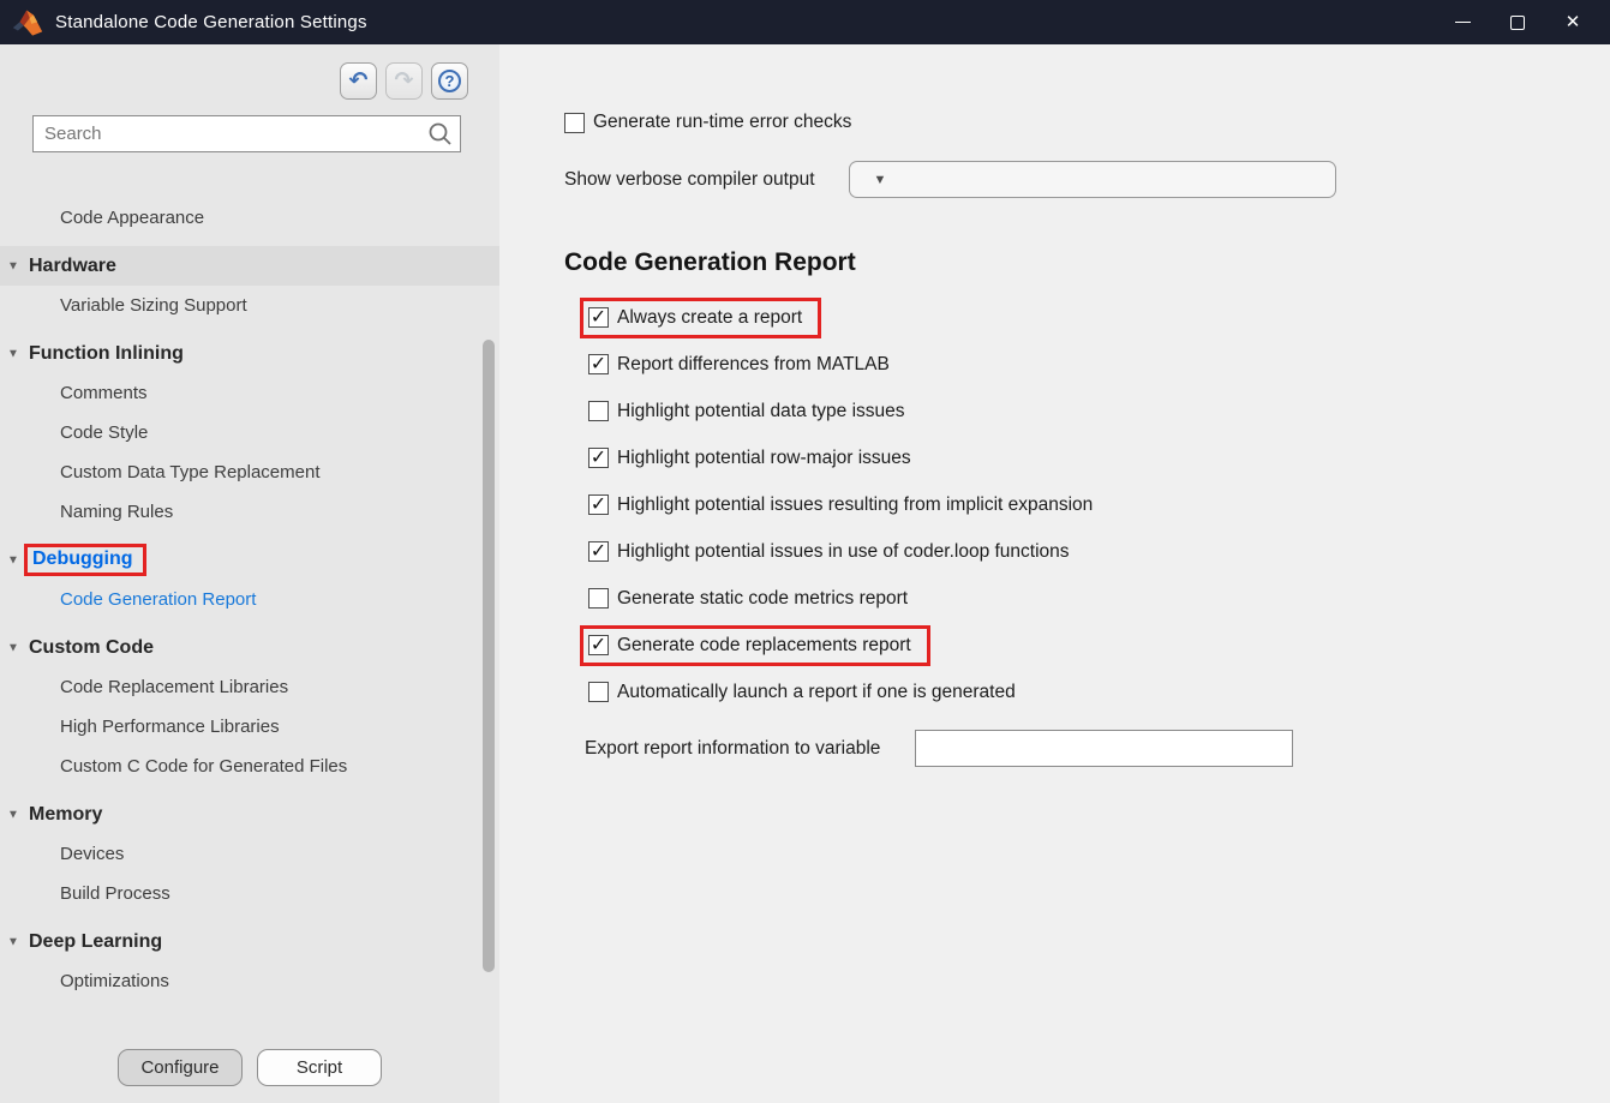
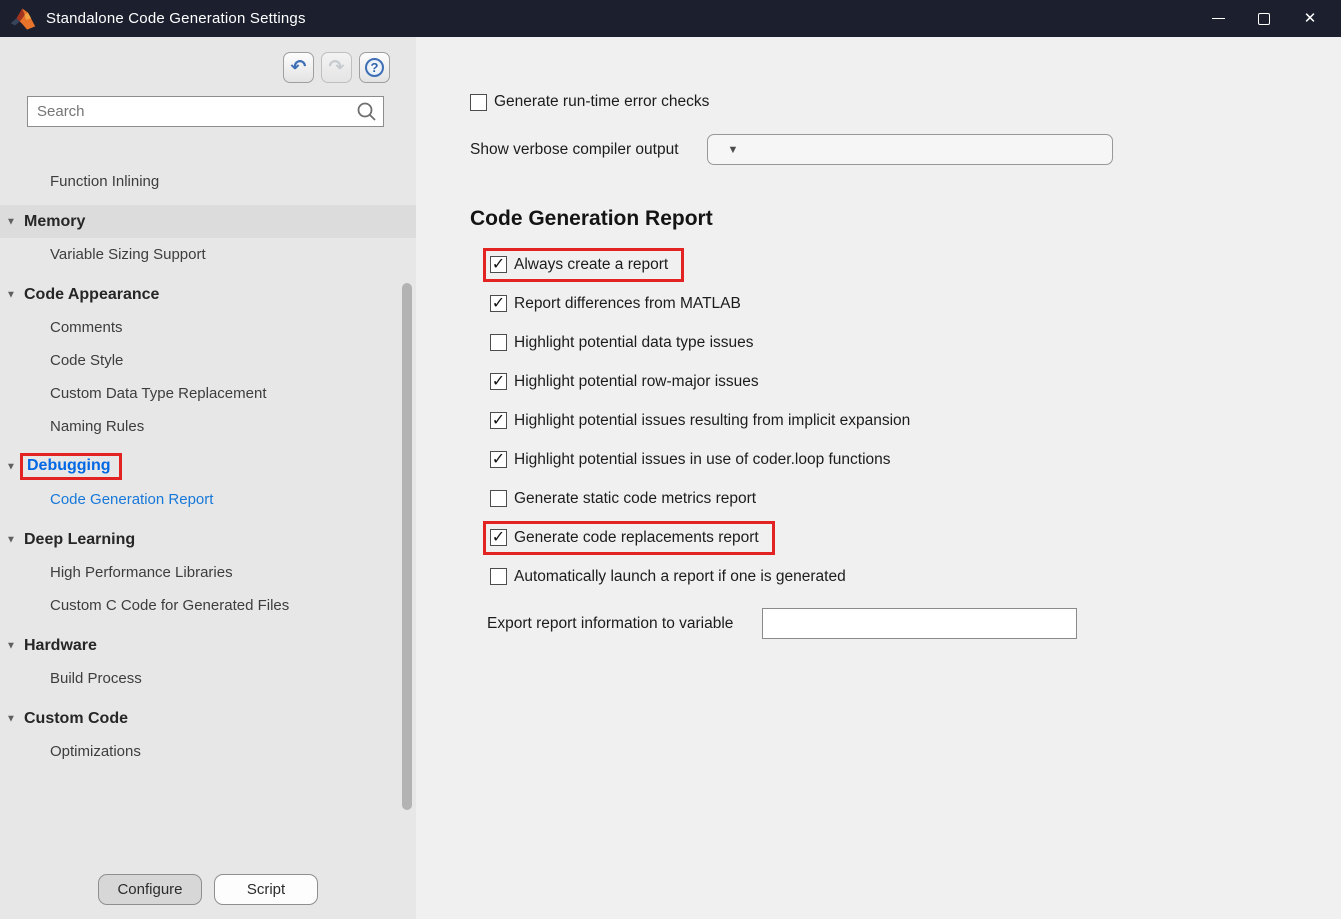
  Standalone Code Generation Settings
  ✕
  ↶
  ↷
  ?
  Search
- Code Appearance
+ Function Inlining
  ▼
- Hardware
+ Memory
  Variable Sizing Support
  ▼
- Function Inlining
+ Code Appearance
  Comments
  Code Style
  Custom Data Type Replacement
  Naming Rules
  ▼
  Debugging
  Code Generation Report
  ▼
- Custom Code
+ Deep Learning
- Code Replacement Libraries
  High Performance Libraries
  Custom C Code for Generated Files
  ▼
- Memory
+ Hardware
- Devices
  Build Process
  ▼
- Deep Learning
+ Custom Code
  Optimizations
  Configure
  Script
  Generate run-time error checks
  Show verbose compiler output
  ▼
  Code Generation Report
  ✓
  Always create a report
  ✓
  Report differences from MATLAB
  Highlight potential data type issues
  ✓
  Highlight potential row-major issues
  ✓
  Highlight potential issues resulting from implicit expansion
  ✓
  Highlight potential issues in use of coder.loop functions
  Generate static code metrics report
  ✓
  Generate code replacements report
  Automatically launch a report if one is generated
  Export report information to variable
